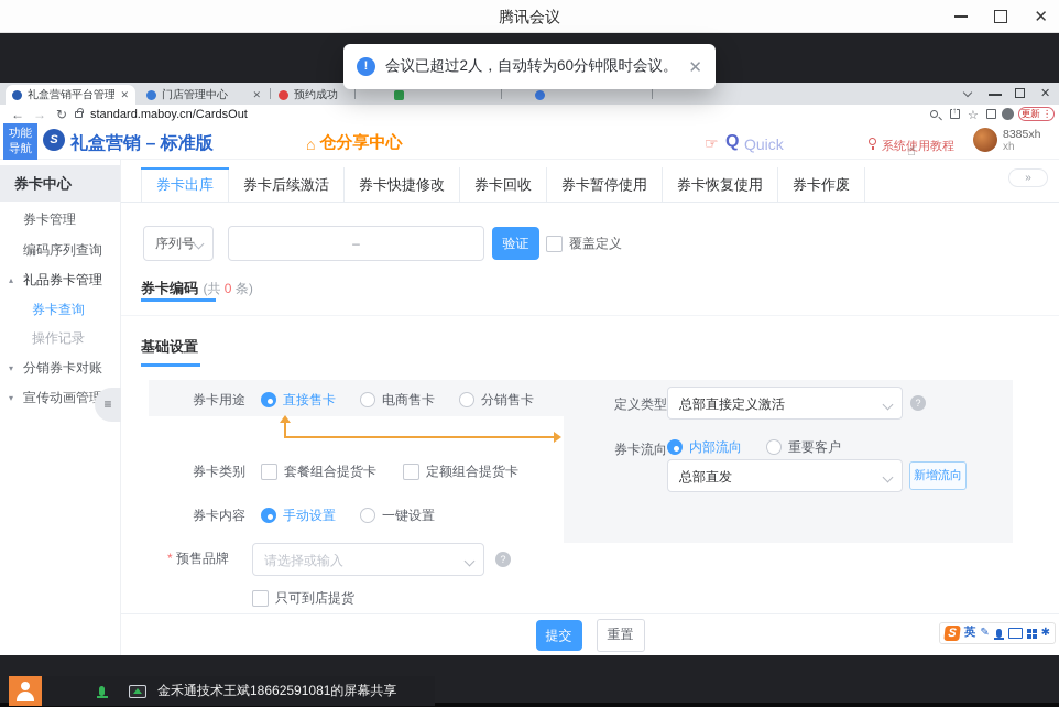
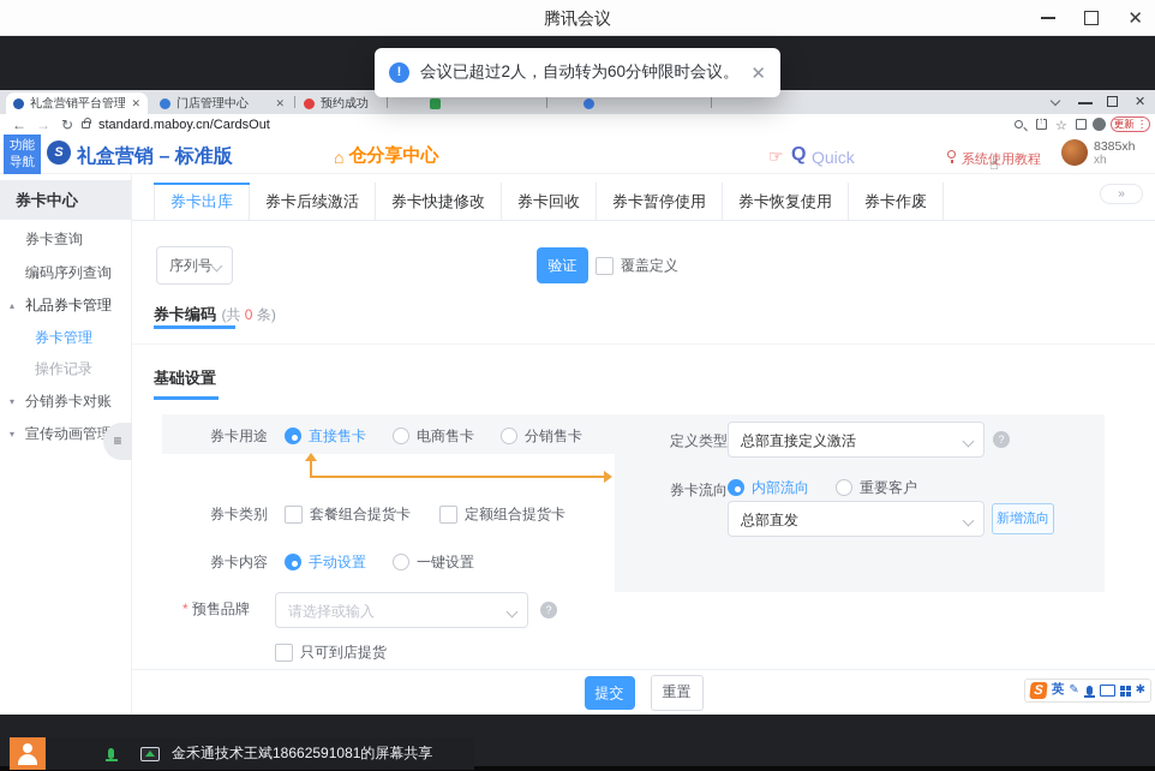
  腾讯会议
  ✕
  礼盒营销平台管理
  ✕
  门店管理中心
  ✕
  预约成功
  ✕
  ←
  →
  ↻
  standard.maboy.cn/CardsOut
  ☆
  更新
  ⋮
  功能导航
  S
  礼盒营销 – 标准版
  ⌂
  仓分享中心
  ☞
  Q
  Quick
  系统使用教程
  ☝
  8385xh
  xh
  券卡中心
- 券卡管理
+ 券卡查询
  编码序列查询
  ▴
  礼品券卡管理
- 券卡查询
+ 券卡管理
  操作记录
  ▾
  分销券卡对账
  ▾
  宣传动画管
  ≡
  券卡出库
  券卡后续激活
  券卡快捷修改
  券卡回收
  券卡暂停使用
  券卡恢复使用
  券卡作废
  »
  序列号
- –
  验证
  覆盖定义
  券卡编码 (共 0 条)
  基础设置
  券卡用途
  直接售卡
  电商售卡
  分销售卡
  券卡类别
  套餐组合提货卡
  定额组合提货卡
  券卡内容
  手动设置
  一键设置
  * 预售品牌
  请选择或输入
  ?
  只可到店提货
  定义类型
  总部直接定义激活
  ?
  券卡流向
  内部流向
  重要客户
  总部直发
  新增流向
  提交
  重置
  !
  会议已超过2人，自动转为60分钟限时会议。
  ✕
  英
  ✎
  ✱
  金禾通技术王斌18662591081的屏幕共享
